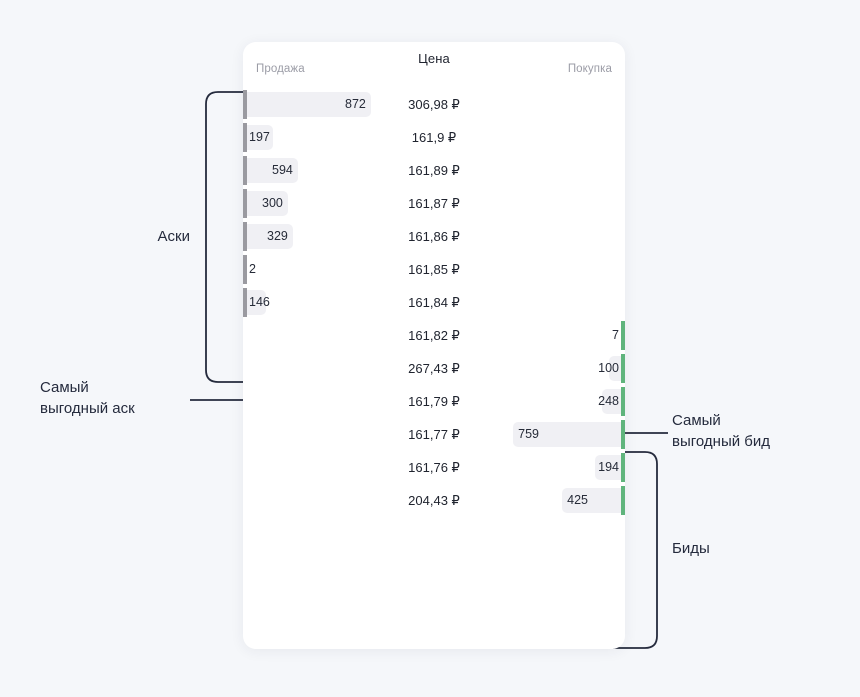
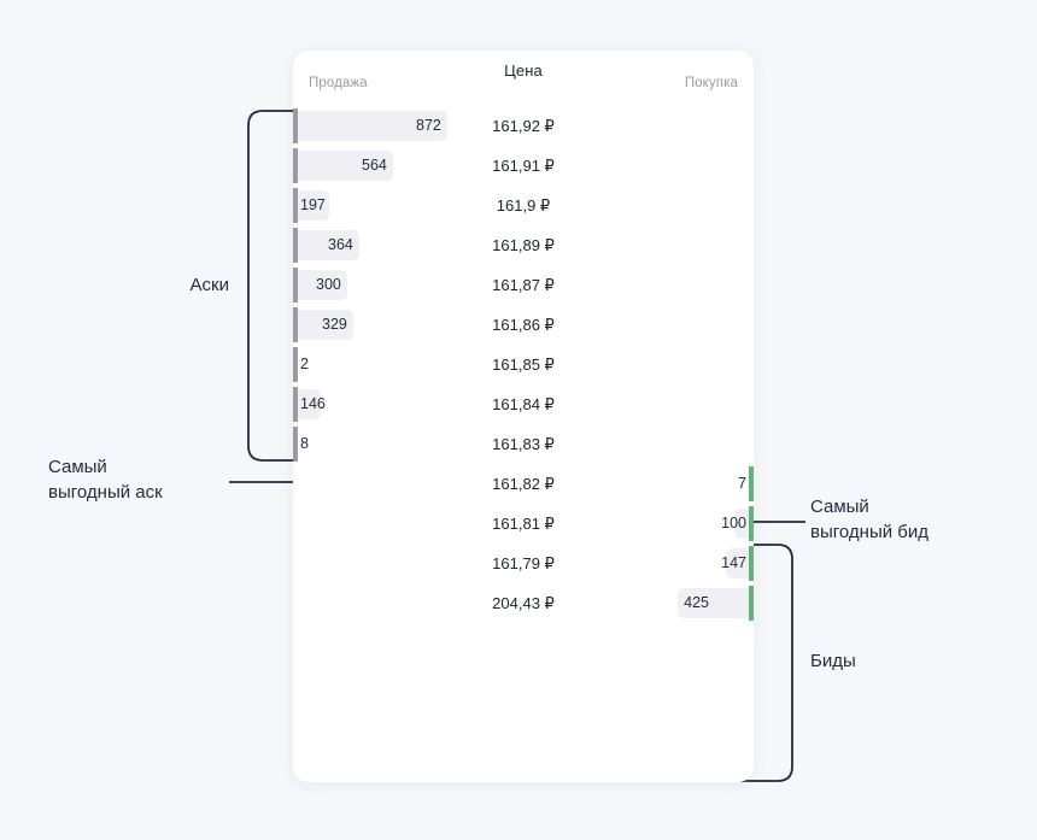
  Аски
  Самый
  выгодный аск
  Биды
  Самый
  выгодный бид
  Продажа
  Цена
  Покупка
  872
- 306,98 ₽
+ 161,92 ₽
+ 564
+ 161,91 ₽
  197
  161,9 ₽
- 594
+ 364
  161,89 ₽
  300
  161,87 ₽
  329
  161,86 ₽
  2
  161,85 ₽
  146
  161,84 ₽
+ 8
+ 161,83 ₽
  7
  161,82 ₽
  100
- 267,43 ₽
+ 161,81 ₽
- 248
+ 147
  161,79 ₽
- 759
- 161,77 ₽
- 194
- 161,76 ₽
  425
  204,43 ₽
